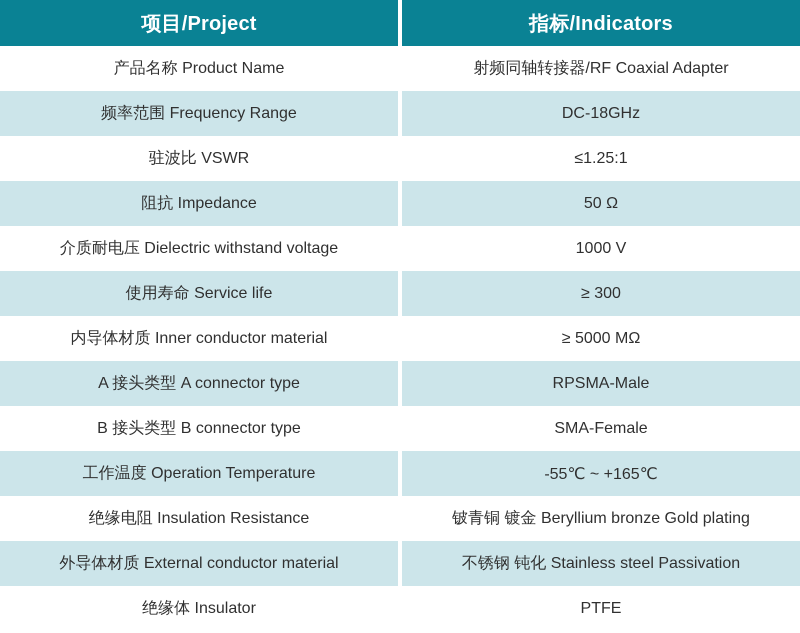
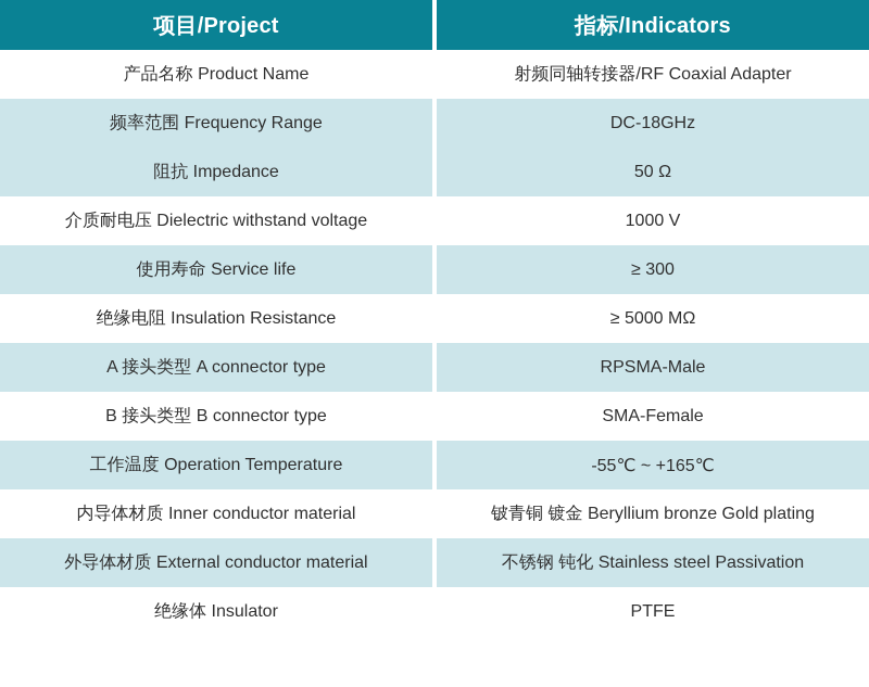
  项目/Project		指标/Indicators
  产品名称 Product Name		射频同轴转接器/RF Coaxial Adapter
  频率范围 Frequency Range		DC-18GHz
- 驻波比 VSWR		≤1.25:1
  阻抗 Impedance		50 Ω
  介质耐电压 Dielectric withstand voltage		1000 V
  使用寿命 Service life		≥ 300
- 内导体材质 Inner conductor material		≥ 5000 MΩ
+ 绝缘电阻 Insulation Resistance		≥ 5000 MΩ
  A 接头类型 A connector type		RPSMA-Male
  B 接头类型 B connector type		SMA-Female
  工作温度 Operation Temperature		-55℃ ~ +165℃
- 绝缘电阻 Insulation Resistance		铍青铜 镀金 Beryllium bronze Gold plating
+ 内导体材质 Inner conductor material		铍青铜 镀金 Beryllium bronze Gold plating
  外导体材质 External conductor material		不锈钢 钝化 Stainless steel Passivation
  绝缘体 Insulator		PTFE
